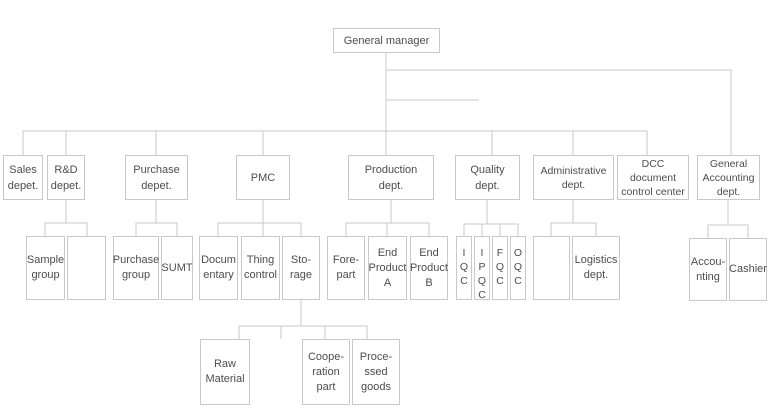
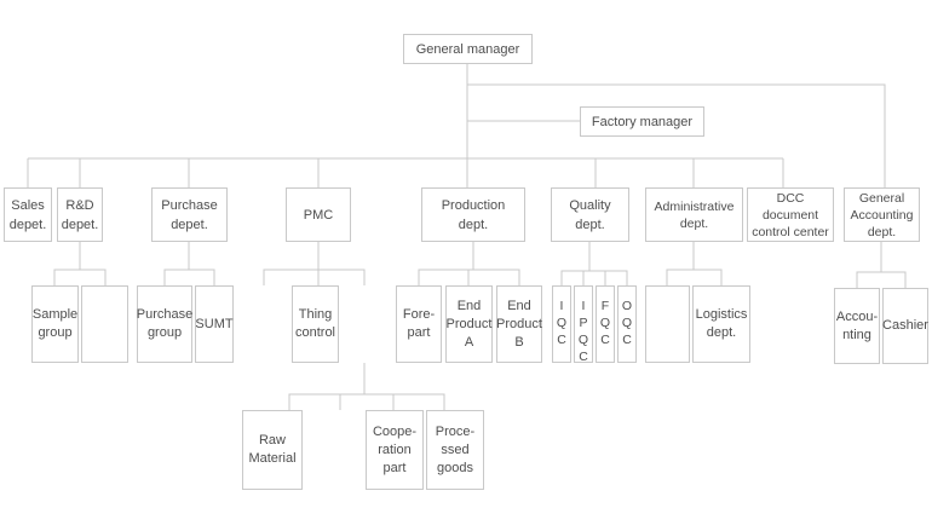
  General manager
+ Factory manager
  Sales
  depet.
  R&D
  depet.
  Purchase
  depet.
  PMC
  Production
  dept.
  Quality
  dept.
  Administrative
  dept.
  DCC
  document
  control center
  General
  Accounting
  dept.
  Sample
  group
  Purchase
  group
  SUMT
- Docum
- entary
  Thing
  control
- Sto-
- rage
  Fore-
  part
  End
  Product
  A
  End
  Product
  B
  I
  Q
  C
  I
  P
  Q
  C
  F
  Q
  C
  O
  Q
  C
  Logistics
  dept.
  Accou-
  nting
  Cashier
  Raw
  Material
  Coope-
  ration
  part
  Proce-
  ssed
  goods
